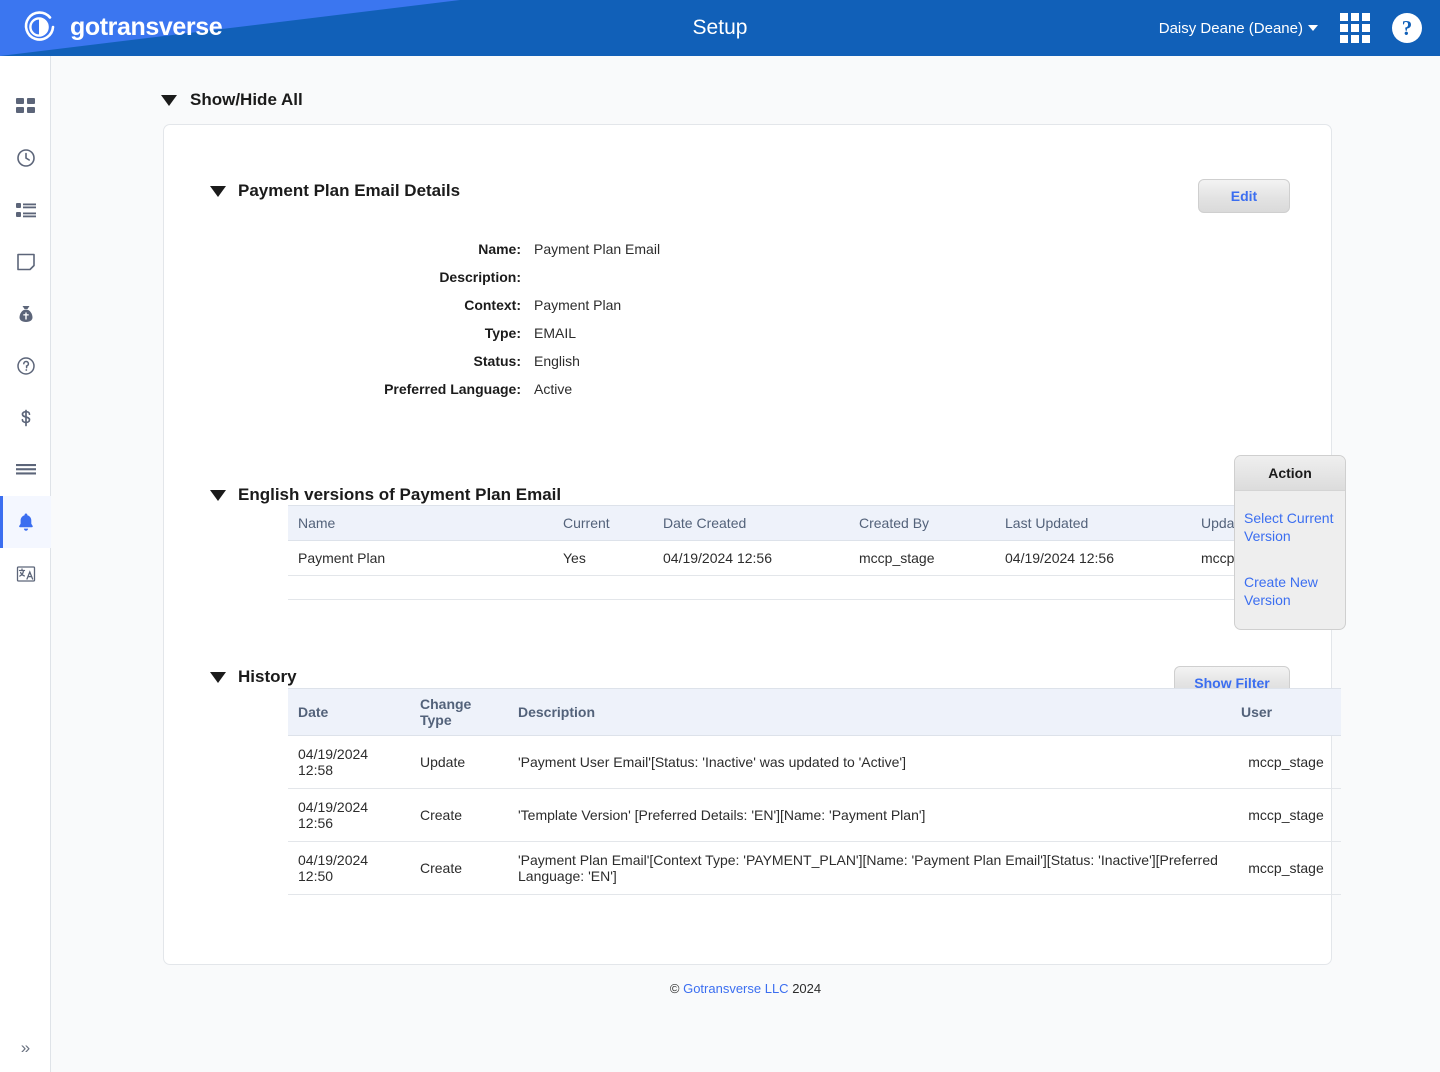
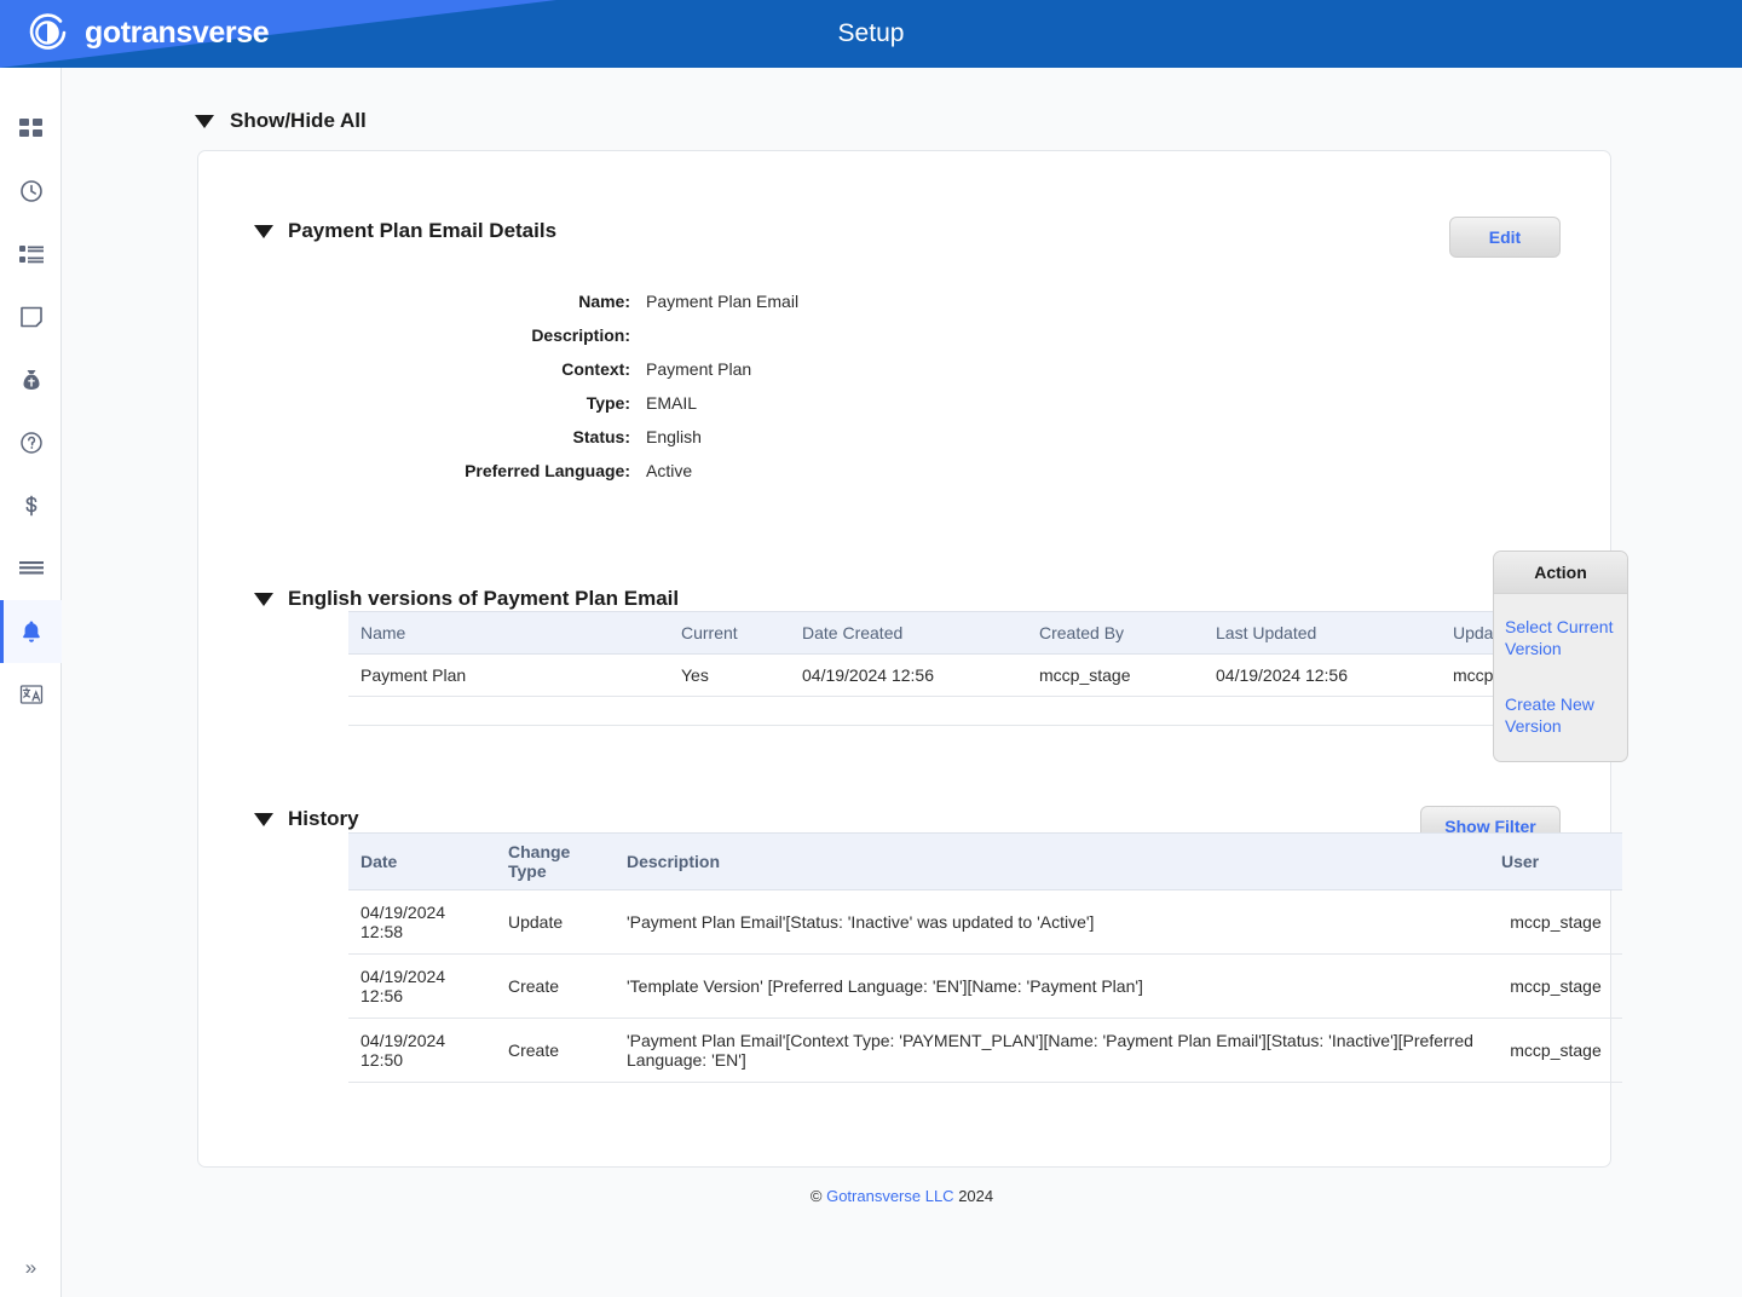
  gotransverse
  Setup
- Daisy Deane (Deane)
- ?
  »
  Show/Hide All
  Payment Plan Email Details
  Edit
  Name:
  Payment Plan Email
  Description:
  Context:
  Payment Plan
  Type:
  EMAIL
  Status:
  English
  Preferred Language:
  Active
  English versions of Payment Plan Email
  Name	Current	Date Created	Created By	Last Updated	Upda
  Payment Plan	Yes	04/19/2024 12:56	mccp_stage	04/19/2024 12:56	mccp
  Action
  Select Current Version
  Create New Version
  History
  Show Filter
  Date	Change Type	Description	User
- 04/19/2024 12:58	Update	'Payment User Email'[Status: 'Inactive' was updated to 'Active']	mccp_stage
+ 04/19/2024 12:58	Update	'Payment Plan Email'[Status: 'Inactive' was updated to 'Active']	mccp_stage
- 04/19/2024 12:56	Create	'Template Version' [Preferred Details: 'EN'][Name: 'Payment Plan']	mccp_stage
+ 04/19/2024 12:56	Create	'Template Version' [Preferred Language: 'EN'][Name: 'Payment Plan']	mccp_stage
  04/19/2024 12:50	Create	'Payment Plan Email'[Context Type: 'PAYMENT_PLAN'][Name: 'Payment Plan Email'][Status: 'Inactive'][Preferred Language: 'EN']	mccp_stage
  © Gotransverse LLC 2024
